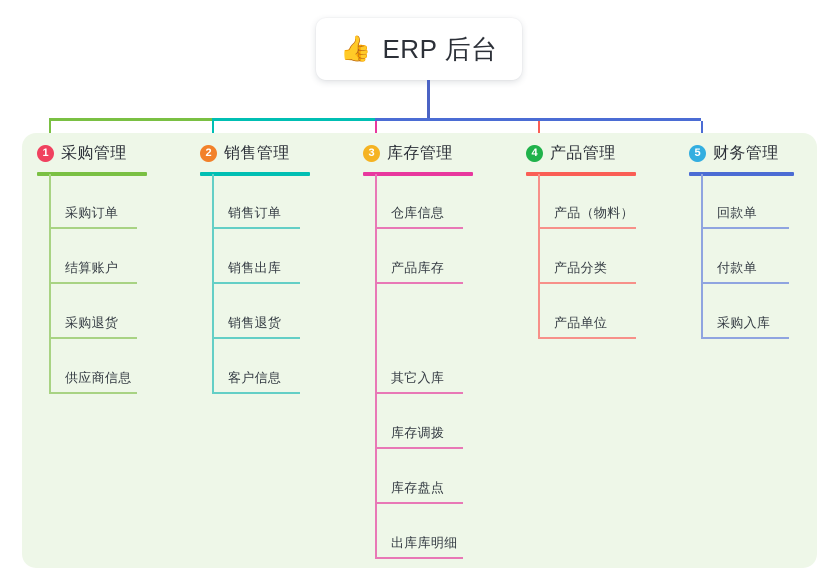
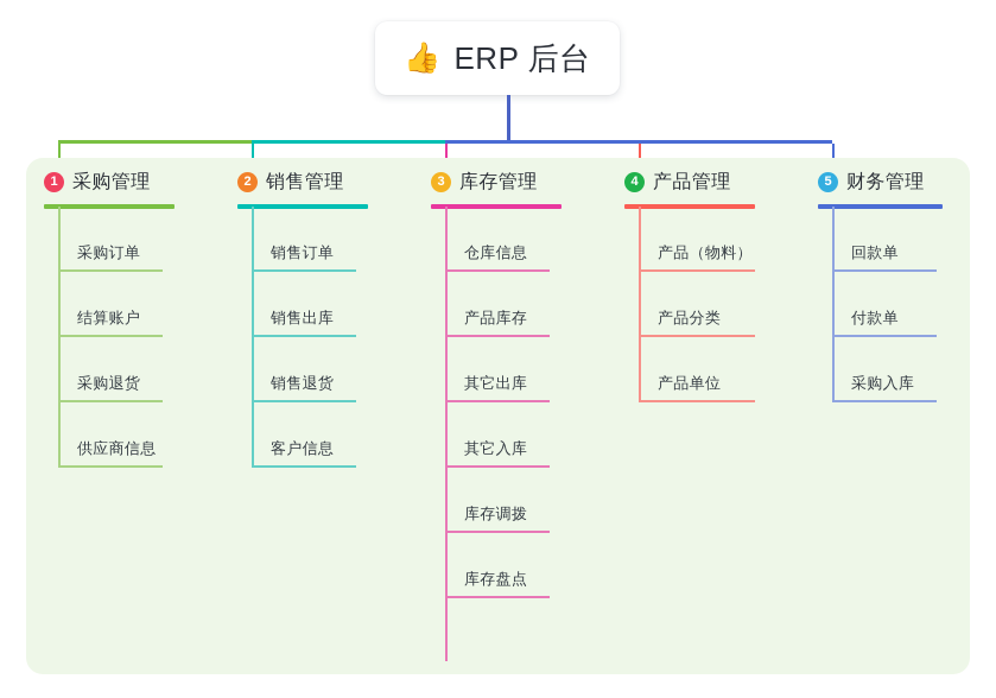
  👍
  ERP 后台
  1
  采购管理
  采购订单
  结算账户
  采购退货
  供应商信息
  2
  销售管理
  销售订单
  销售出库
  销售退货
  客户信息
  3
  库存管理
  仓库信息
  产品库存
+ 其它出库
  其它入库
  库存调拨
  库存盘点
- 出库库明细
  4
  产品管理
  产品（物料）
  产品分类
  产品单位
  5
  财务管理
  回款单
  付款单
  采购入库
